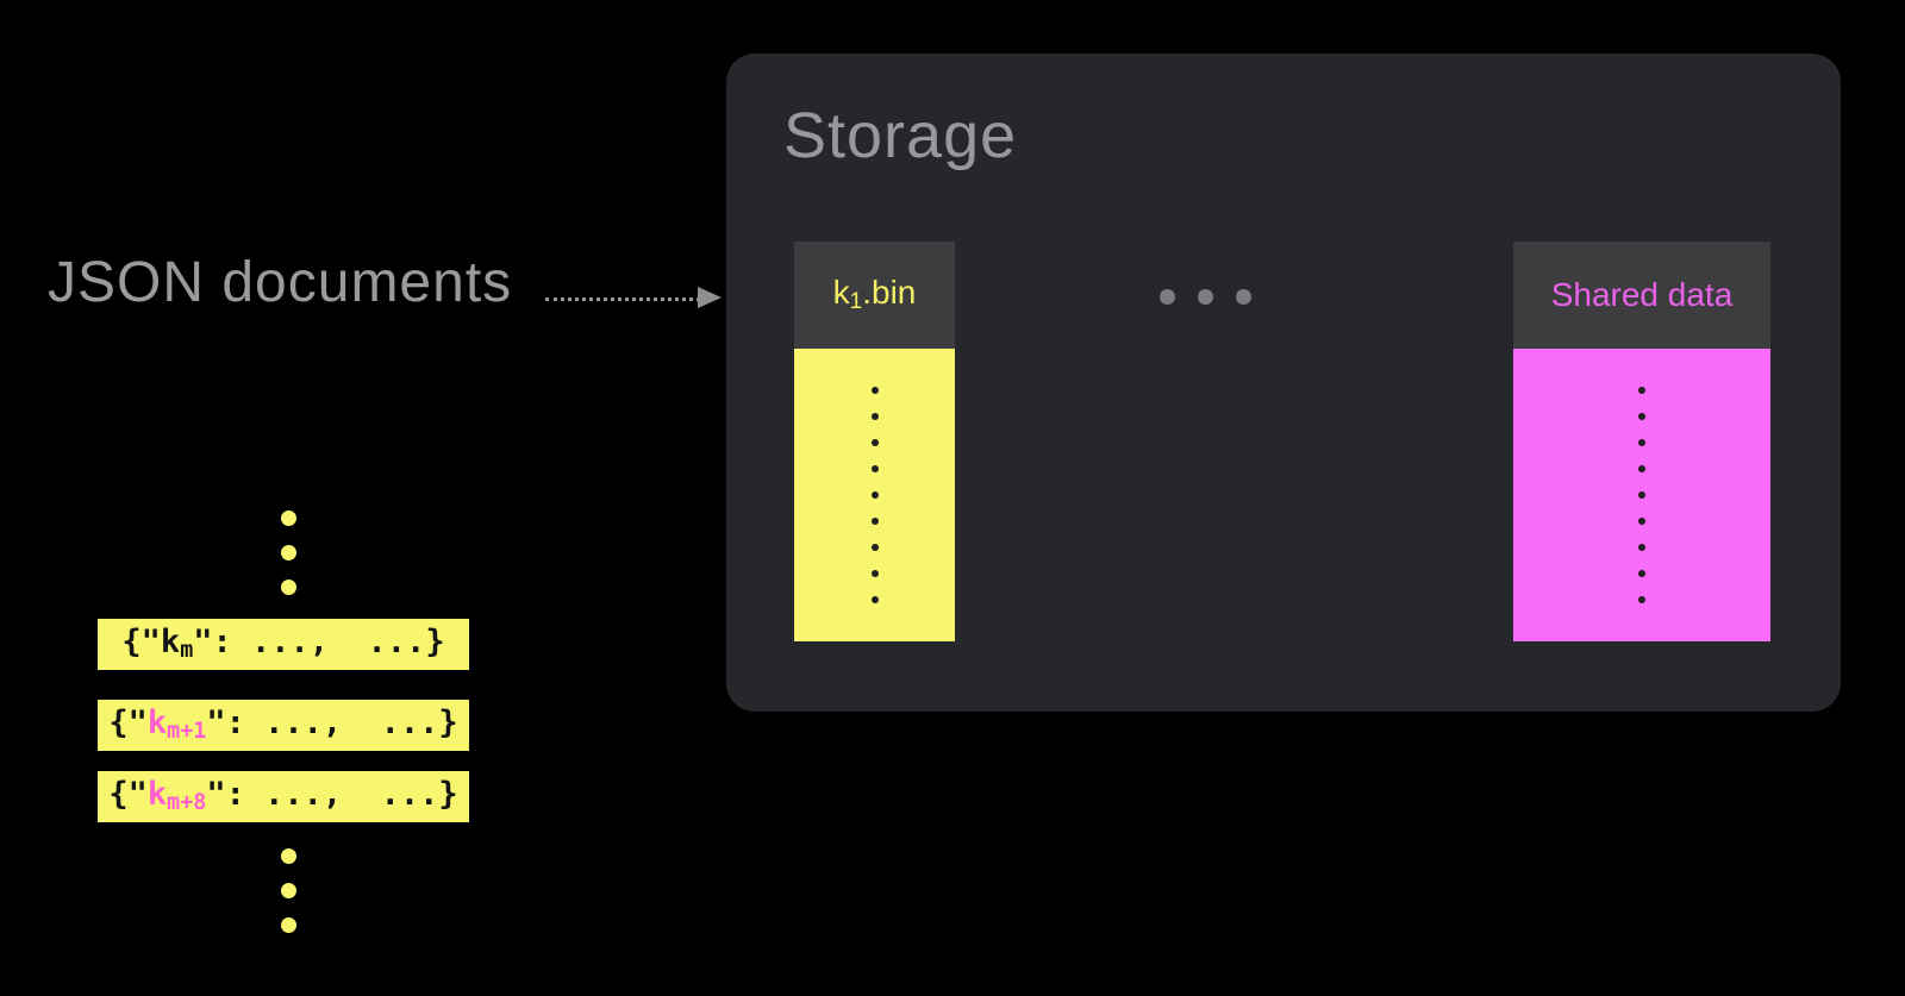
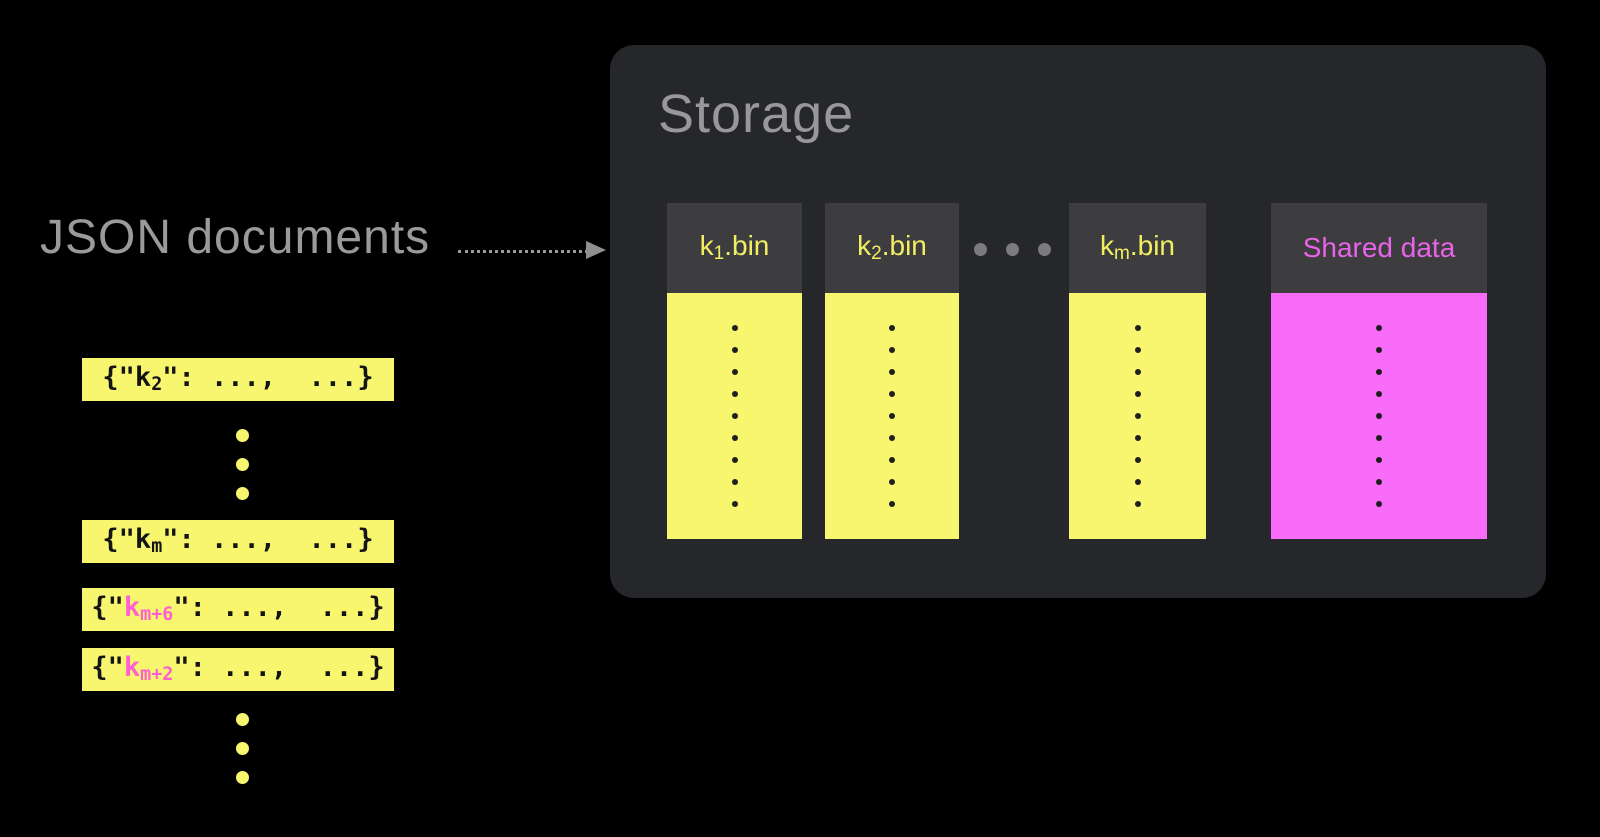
  JSON documents
+ {"k2": ..., ...}
  {"km": ..., ...}
- {"km+1": ..., ...}
+ {"km+6": ..., ...}
- {"km+8": ..., ...}
+ {"km+2": ..., ...}
  Storage
  k1.bin
+ k2.bin
+ km.bin
  Shared data
